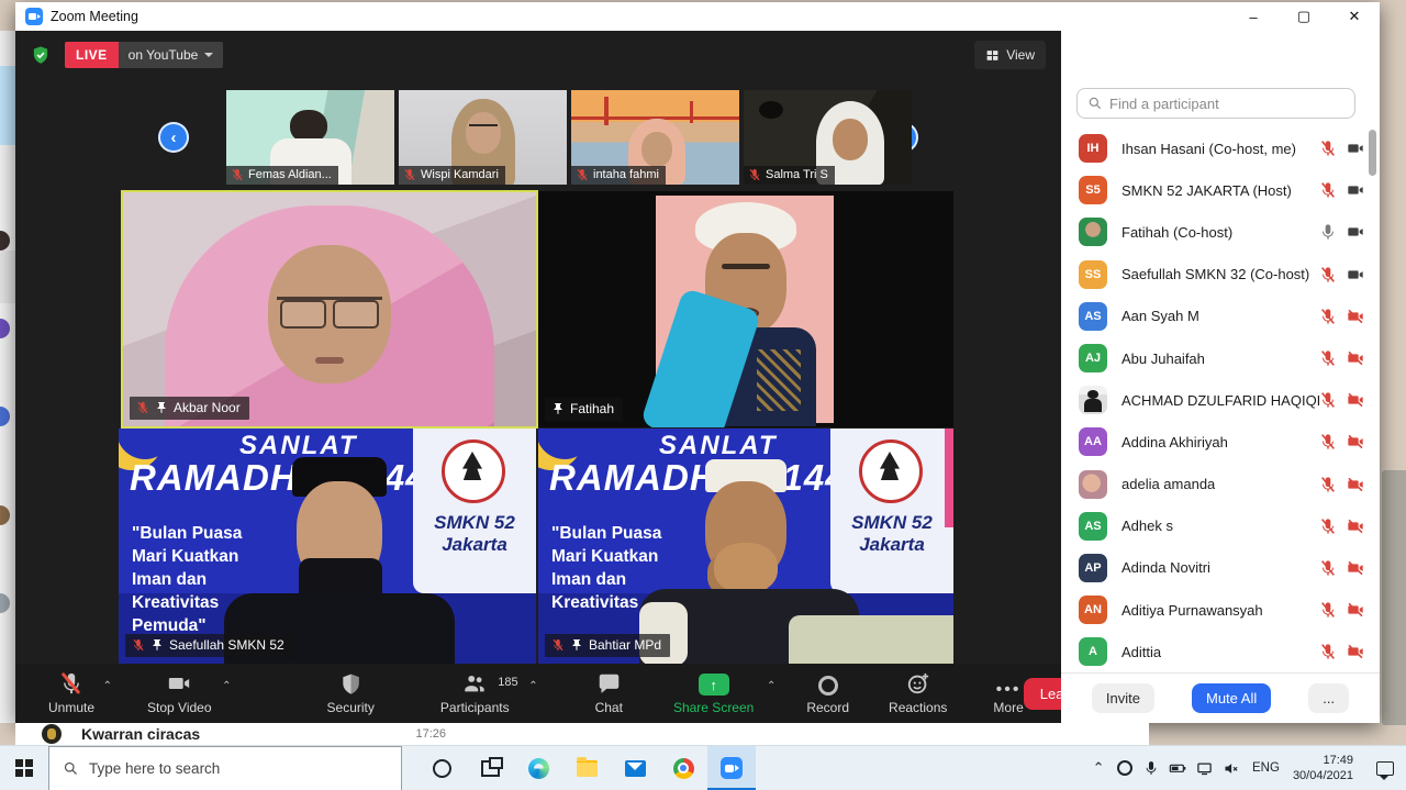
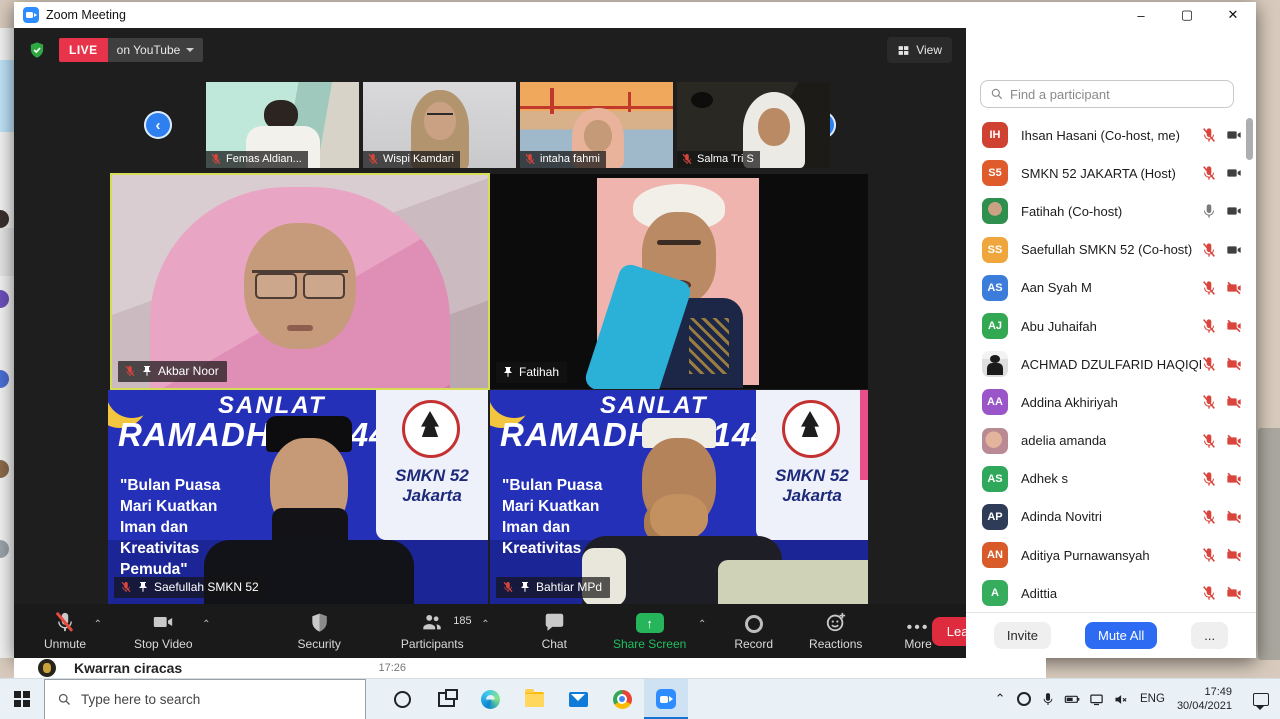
  Zoom Meeting
  –
  ▢
  ✕
  LIVE
  on YouTube
  View
  ‹
  Femas Aldian...
  Wispi Kamdari
  intaha fahmi
  Salma Tri S
  Akbar Noor
  Fatihah
  SANLAT
  "Bulan Puasa
  Mari Kuatkan
  Iman dan
  Kreativitas
  Pemuda"
  SMKN 52
  Jakarta
  Saefullah SMKN 52
  SANLAT
  "Bulan Puasa
  Mari Kuatkan
  Iman dan
  Kreativitas
  SMKN 52
  Jakarta
  Bahtiar MPd
  Unmute
  ⌃
  Stop Video
  ⌃
  Security
  185
  Participants
  ⌃
  Chat
  ↑
  Share Screen
  ⌃
  Record
  Reactions
  •••
  More
  Find a participant
  IH
  Ihsan Hasani (Co-host, me)
  S5
  SMKN 52 JAKARTA (Host)
  Fatihah (Co-host)
  SS
- Saefullah SMKN 32 (Co-host)
+ Saefullah SMKN 52 (Co-host)
  AS
  Aan Syah M
  AJ
  Abu Juhaifah
  ACHMAD DZULFARID HAQIQI
  AA
  Addina Akhiriyah
  adelia amanda
  AS
  Adhek s
  AP
  Adinda Novitri
  AN
  Aditiya Purnawansyah
  A
  Adittia
  Invite
  Mute All
  ...
  Kwarran ciracas
  17:26
  Type here to search
  ⌃
  ENG
  17:49
  30/04/2021
